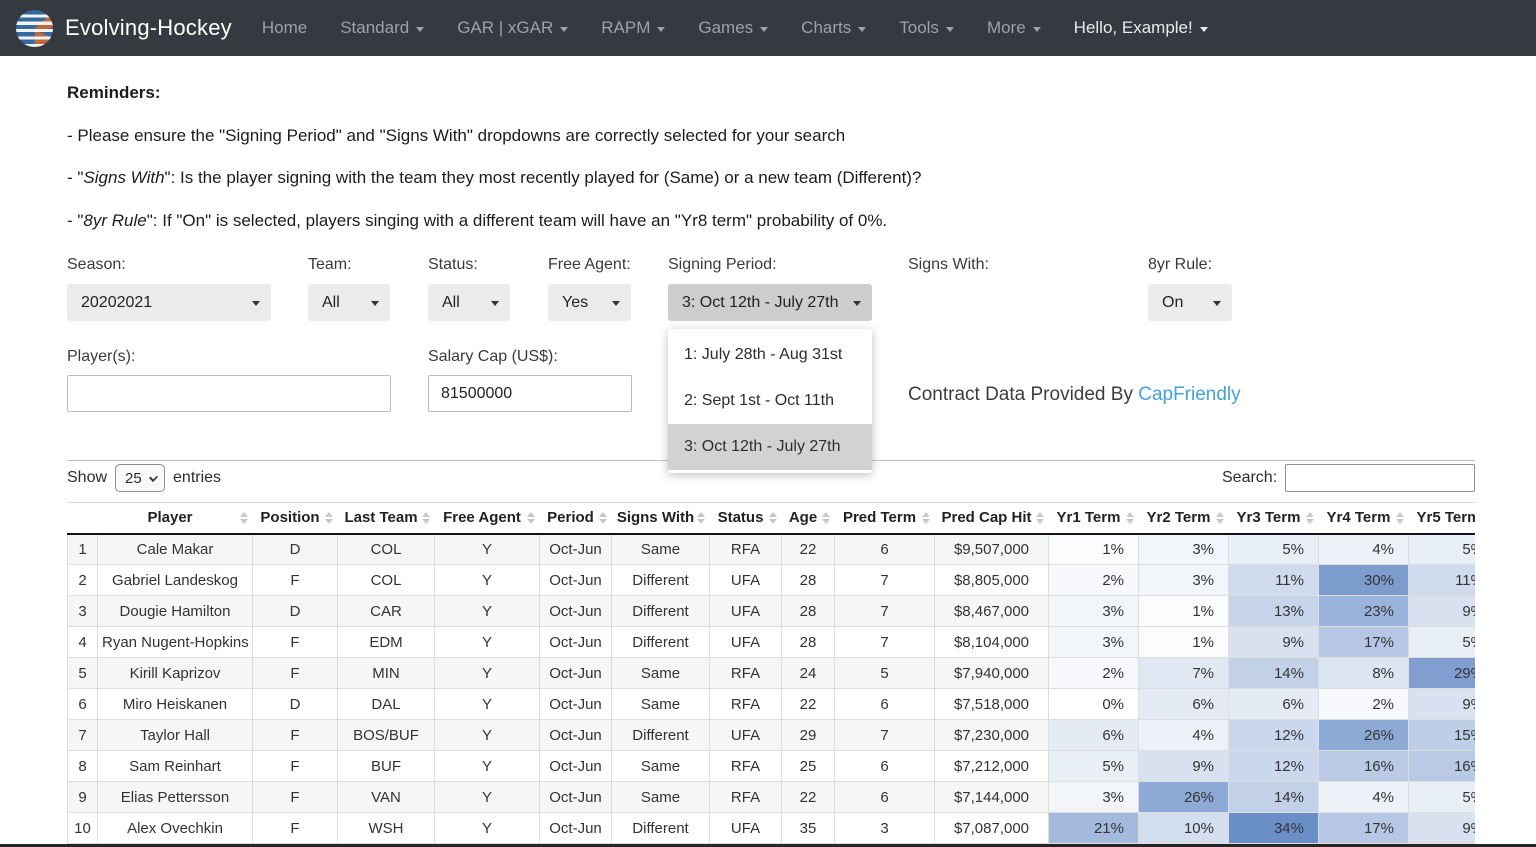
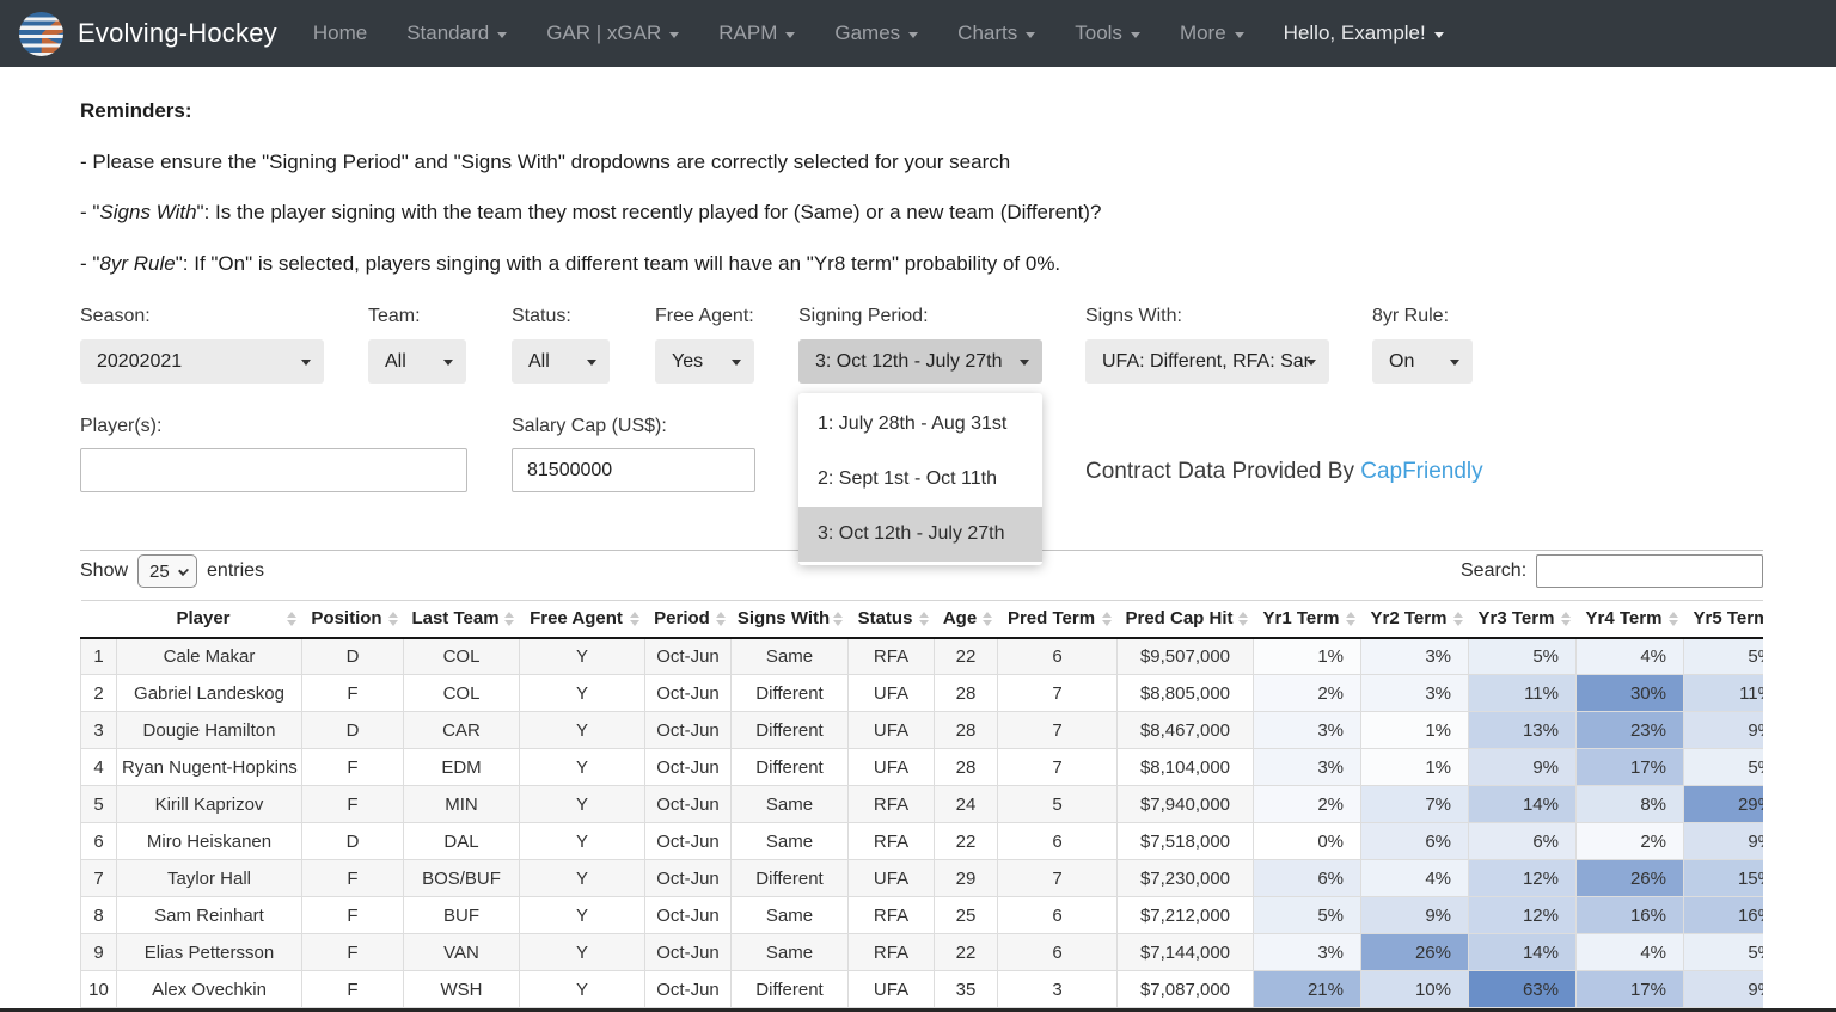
  Evolving-Hockey
  Home
  Standard
  GAR | xGAR
  RAPM
  Games
  Charts
  Tools
  More
  Hello, Example!
  Reminders:
  - Please ensure the "Signing Period" and "Signs With" dropdowns are correctly selected for your search
  - "Signs With": Is the player signing with the team they most recently played for (Same) or a new team (Different)?
  - "8yr Rule": If "On" is selected, players singing with a different team will have an "Yr8 term" probability of 0%.
  Season:
  20202021
  Team:
  All
  Status:
  All
  Free Agent:
  Yes
  Signing Period:
  3: Oct 12th - July 27th
  Signs With:
+ UFA: Different, RFA: Sar
  8yr Rule:
  On
  Player(s):
  Salary Cap (US$):
  81500000
  1: July 28th - Aug 31st
  2: Sept 1st - Oct 11th
  3: Oct 12th - July 27th
  Contract Data Provided By CapFriendly
  Show
  25
  entries
  Search:
  	Player	Position	Last Team	Free Agent	Period	Signs With	Status	Age	Pred Term	Pred Cap Hit	Yr1 Term	Yr2 Term	Yr3 Term	Yr4 Term	Yr5 Term
  1	Cale Makar	D	COL	Y	Oct-Jun	Same	RFA	22	6	$9,507,000	1%	3%	5%	4%	5
  2	Gabriel Landeskog	F	COL	Y	Oct-Jun	Different	UFA	28	7	$8,805,000	2%	3%	11%	30%	11
  3	Dougie Hamilton	D	CAR	Y	Oct-Jun	Different	UFA	28	7	$8,467,000	3%	1%	13%	23%	9
  4	Ryan Nugent-Hopkins	F	EDM	Y	Oct-Jun	Different	UFA	28	7	$8,104,000	3%	1%	9%	17%	5
  5	Kirill Kaprizov	F	MIN	Y	Oct-Jun	Same	RFA	24	5	$7,940,000	2%	7%	14%	8%	29
  6	Miro Heiskanen	D	DAL	Y	Oct-Jun	Same	RFA	22	6	$7,518,000	0%	6%	6%	2%	9
  7	Taylor Hall	F	BOS/BUF	Y	Oct-Jun	Different	UFA	29	7	$7,230,000	6%	4%	12%	26%	15
  8	Sam Reinhart	F	BUF	Y	Oct-Jun	Same	RFA	25	6	$7,212,000	5%	9%	12%	16%	16
  9	Elias Pettersson	F	VAN	Y	Oct-Jun	Same	RFA	22	6	$7,144,000	3%	26%	14%	4%	5
- 10	Alex Ovechkin	F	WSH	Y	Oct-Jun	Different	UFA	35	3	$7,087,000	21%	10%	34%	17%	9
+ 10	Alex Ovechkin	F	WSH	Y	Oct-Jun	Different	UFA	35	3	$7,087,000	21%	10%	63%	17%	9
